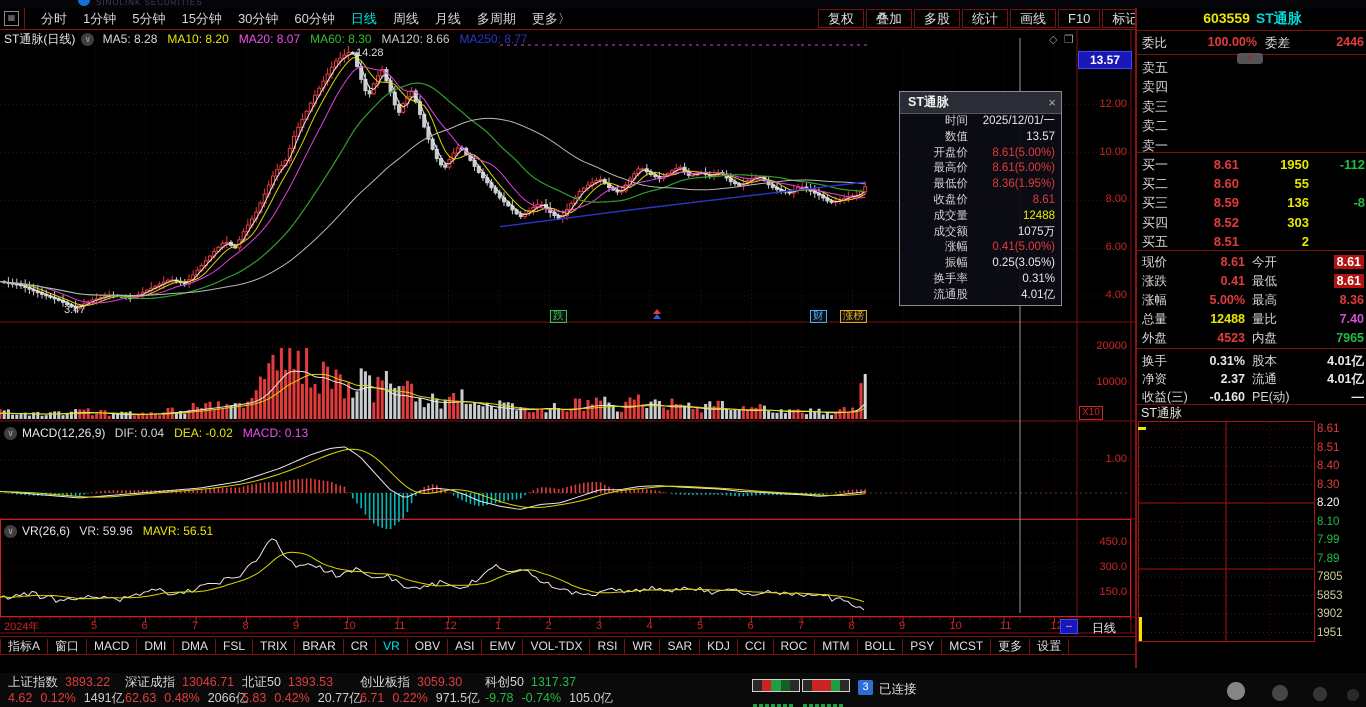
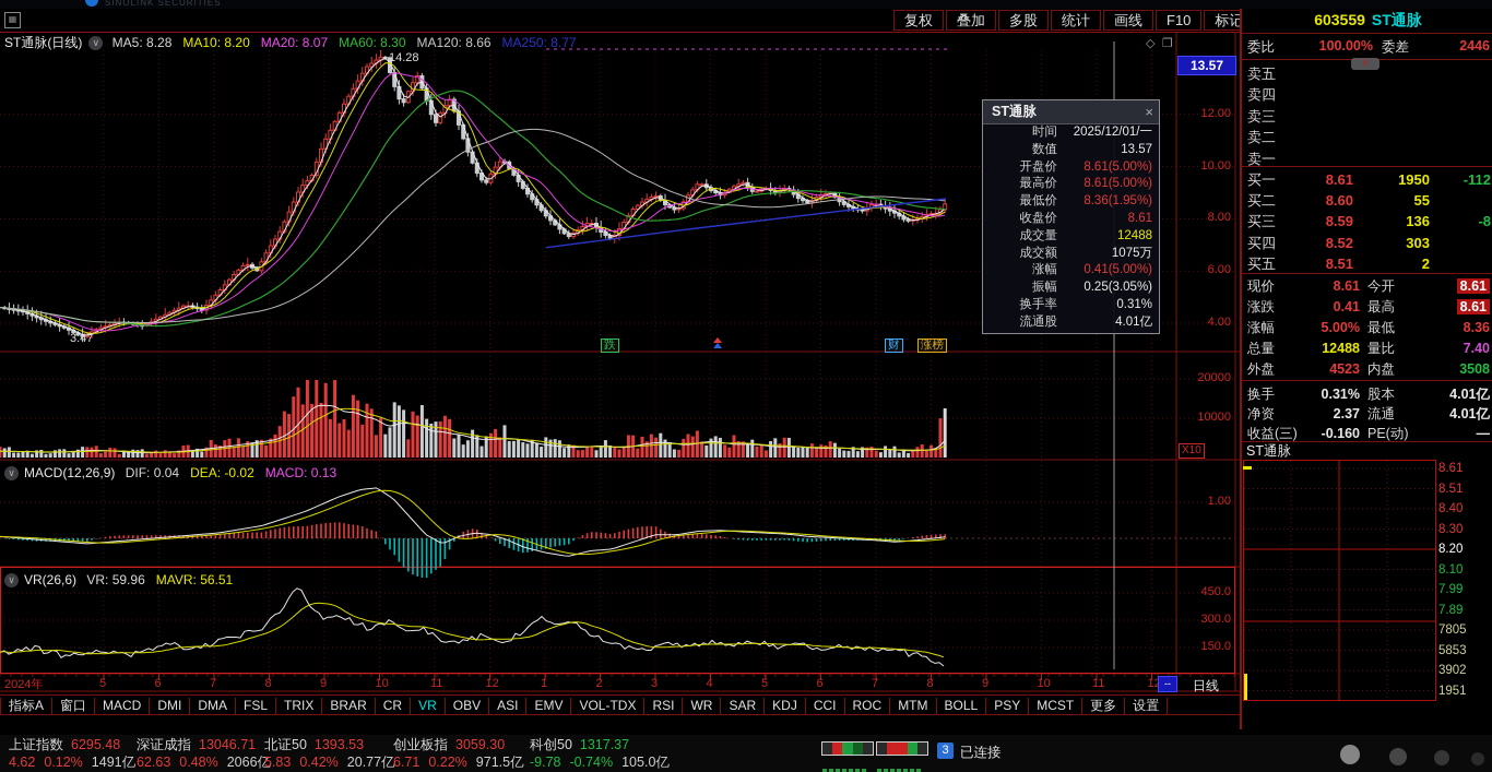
  SINOLINK SECURITIES
  ▦
- 分时 1分钟 5分钟 15分钟 30分钟 60分钟 日线 周线 月线 多周期 更多〉
  复权 叠加 多股 统计 画线 F10 标记
  14.28
  3.47
  ST通脉(日线) ∨ MA5: 8.28 MA10: 8.20 MA20: 8.07 MA60: 8.30 MA120: 8.66 MA250: 8.77
  ◇
  ❐
  ∨ MACD(12,26,9) DIF: 0.04 DEA: -0.02 MACD: 0.13
  ∨ VR(26,6) VR: 59.96 MAVR: 56.51
  12.00
  10.00
  8.00
  6.00
  4.00
  20000
  10000
  1.00
  450.0
  300.0
  150.0
  X10
  13.57
  --
  日线
  2024年
  5
  6
  7
  8
  9
  10
  11
  12
  1
  2
  3
  4
  5
  6
  7
  8
  9
  10
  11
  跌
  财
  涨榜
  ST通脉
  ×
  时间
  2025/12/01/一
  数值
  13.57
  开盘价
  8.61(5.00%)
  最高价
  8.61(5.00%)
  最低价
  8.36(1.95%)
  收盘价
  8.61
  成交量
  12488
  成交额
  1075万
  涨幅
  0.41(5.00%)
  振幅
  0.25(3.05%)
  换手率
  0.31%
  流通股
  4.01亿
  指标A 窗口 MACD DMI DMA FSL TRIX BRAR CR VR OBV ASI EMV VOL-TDX RSI WR SAR KDJ CCI ROC MTM BOLL PSY MCST 更多 设置
- 上证指数 3893.22
+ 上证指数 6295.48
  4.62 0.12% 1491亿
  深证成指 13046.71
  62.63 0.48% 2066亿
  北证50 1393.53
  5.83 0.42% 20.77亿
  创业板指 3059.30
  6.71 0.22% 971.5亿
  科创50 1317.37
  -9.78 -0.74% 105.0亿
  3
  已连接
  603559 ST通脉
  委比
  100.00%
  委差
  2446
  ∨
  卖五
  卖四
  卖三
  卖二
  卖一
  买一
  8.61
  1950
  -112
  买二
  8.60
  55
  买三
  8.59
  136
  -8
  买四
  8.52
  303
  买五
  8.51
  2
  现价
  8.61
  今开
  8.61
  涨跌
  0.41
- 最低
+ 最高
  8.61
  涨幅
  5.00%
- 最高
+ 最低
  8.36
  总量
  12488
  量比
  7.40
  外盘
  4523
  内盘
- 7965
+ 3508
  换手
  0.31%
  股本
  4.01亿
  净资
  2.37
  流通
  4.01亿
  收益(三)
  -0.160
  PE(动)
  —
  ST通脉
  8.61
  8.51
  8.40
  8.30
  8.20
  8.10
  7.99
  7.89
  7805
  5853
  3902
  1951
